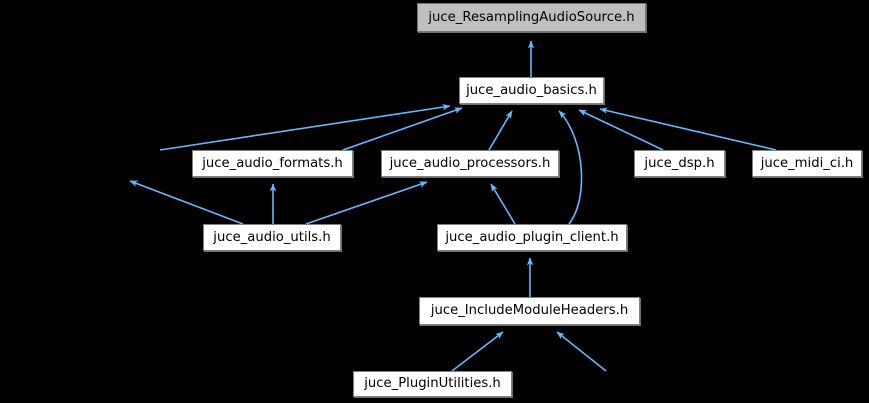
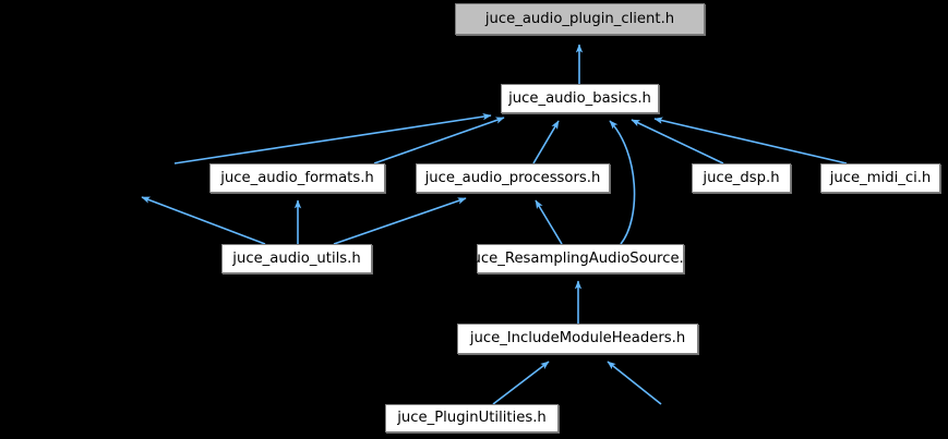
- juce_ResamplingAudioSource.h
+ juce_audio_plugin_client.h
  juce_audio_basics.h
  juce_audio_formats.h
  juce_audio_processors.h
  juce_dsp.h
  juce_midi_ci.h
  juce_audio_utils.h
- juce_audio_plugin_client.h
+ juce_ResamplingAudioSource.h
  juce_IncludeModuleHeaders.h
  juce_PluginUtilities.h
